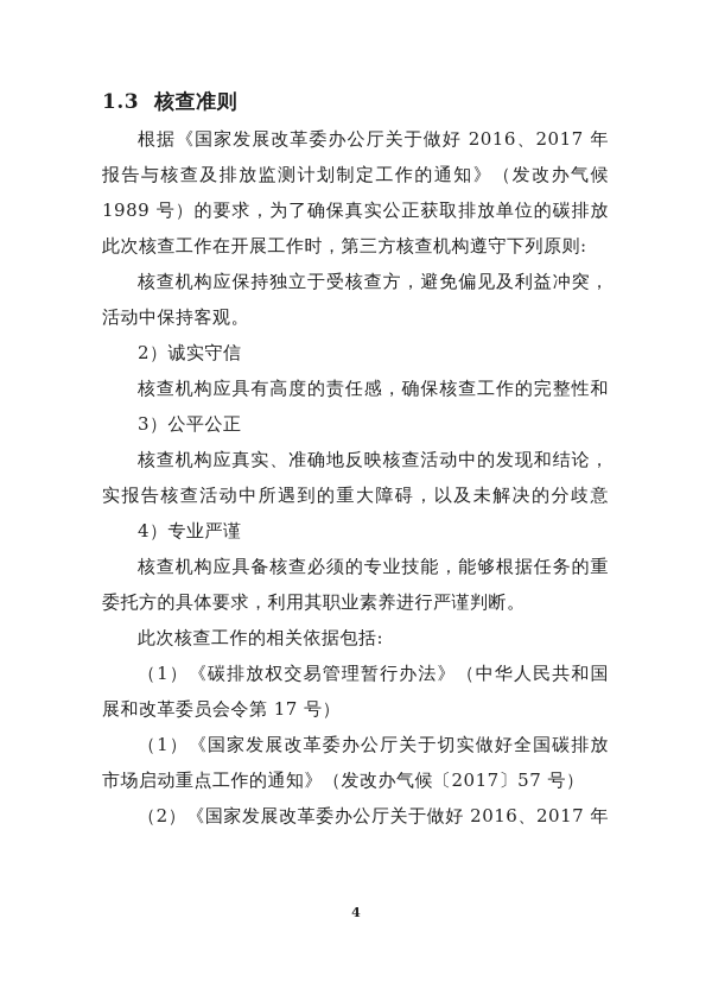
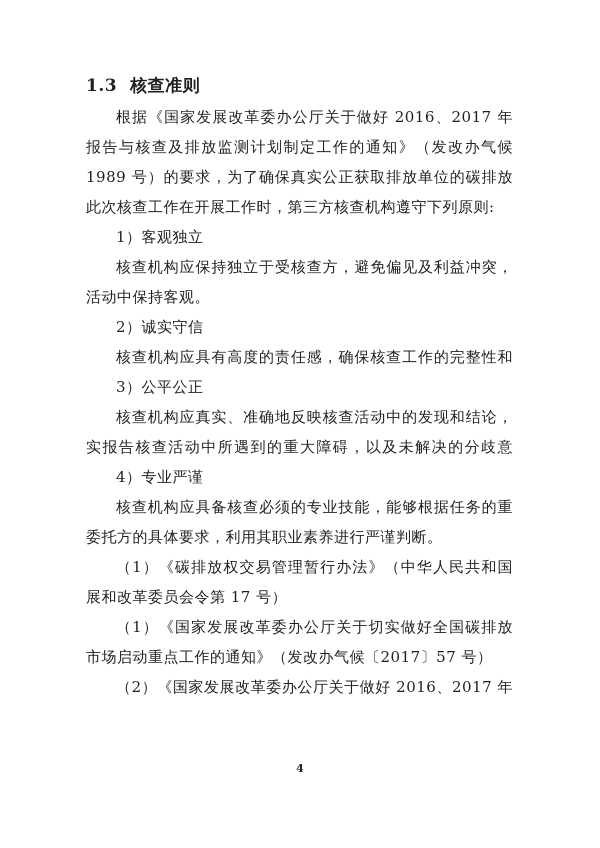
  1.3 核查准则
  根据《国家发展改革委办公厅关于做好 2016、2017 年
  报告与核查及排放监测计划制定工作的通知》（发改办气候
  1989 号）的要求，为了确保真实公正获取排放单位的碳排放
  此次核查工作在开展工作时，第三方核查机构遵守下列原则:
+ 1）客观独立
  核查机构应保持独立于受核查方，避免偏见及利益冲突，
  活动中保持客观。
  2）诚实守信
  核查机构应具有高度的责任感，确保核查工作的完整性和
  3）公平公正
  核查机构应真实、准确地反映核查活动中的发现和结论，
  实报告核查活动中所遇到的重大障碍，以及未解决的分歧意
  4）专业严谨
  核查机构应具备核查必须的专业技能，能够根据任务的重
  委托方的具体要求，利用其职业素养进行严谨判断。
- 此次核查工作的相关依据包括:
  （1）《碳排放权交易管理暂行办法》（中华人民共和国
  展和改革委员会令第 17 号）
  （1）《国家发展改革委办公厅关于切实做好全国碳排放
  市场启动重点工作的通知》（发改办气候〔2017〕57 号）
  （2）《国家发展改革委办公厅关于做好 2016、2017 年
  4
